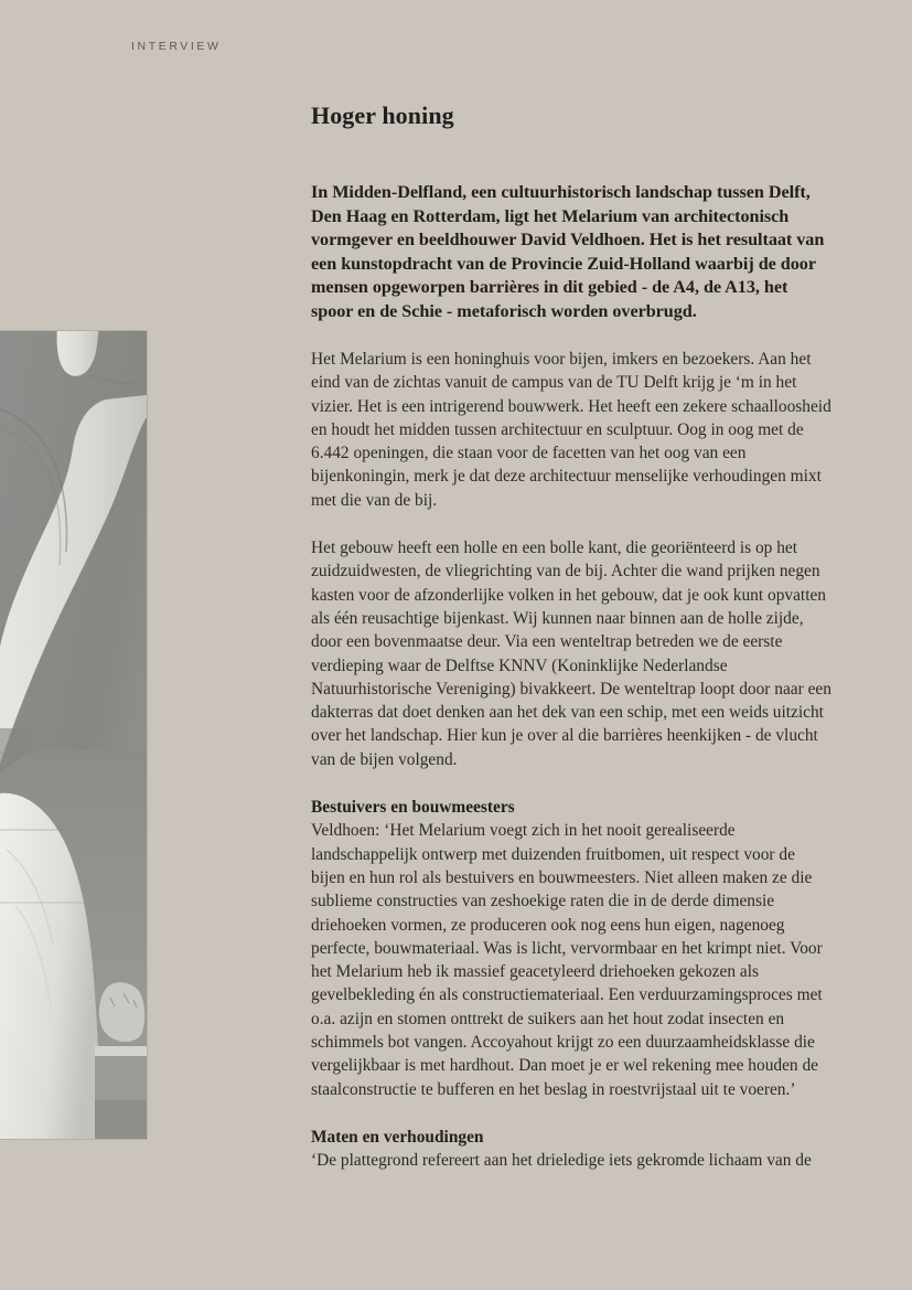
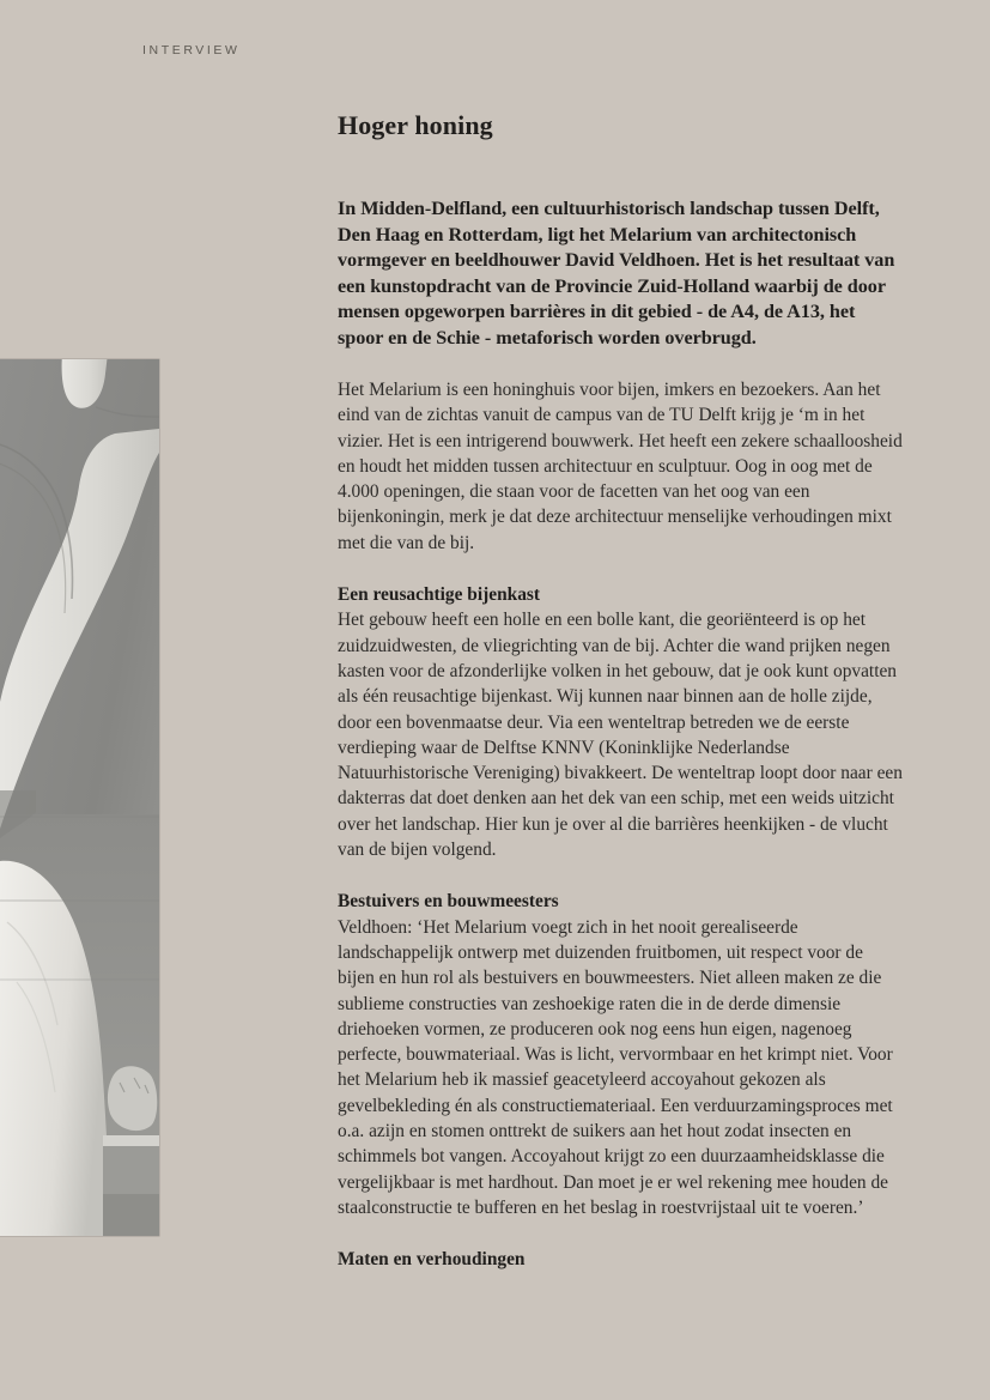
  INTERVIEW
  Hoger honing
  In Midden-Delfland, een cultuurhistorisch landschap tussen Delft, Den Haag en Rotterdam, ligt het Melarium van architectonisch vormgever en beeldhouwer David Veldhoen. Het is het resultaat van een kunstopdracht van de Provincie Zuid-Holland waarbij de door mensen opgeworpen barrières in dit gebied - de A4, de A13, het spoor en de Schie - metaforisch worden overbrugd.
- Het Melarium is een honinghuis voor bijen, imkers en bezoekers. Aan het eind van de zichtas vanuit de campus van de TU Delft krijg je ‘m in het vizier. Het is een intrigerend bouwwerk. Het heeft een zekere schaalloosheid en houdt het midden tussen architectuur en sculptuur. Oog in oog met de 6.442 openingen, die staan voor de facetten van het oog van een bijenkoningin, merk je dat deze architectuur menselijke verhoudingen mixt met die van de bij.
+ Het Melarium is een honinghuis voor bijen, imkers en bezoekers. Aan het eind van de zichtas vanuit de campus van de TU Delft krijg je ‘m in het vizier. Het is een intrigerend bouwwerk. Het heeft een zekere schaalloosheid en houdt het midden tussen architectuur en sculptuur. Oog in oog met de 4.000 openingen, die staan voor de facetten van het oog van een bijenkoningin, merk je dat deze architectuur menselijke verhoudingen mixt met die van de bij.
+ Een reusachtige bijenkast
  Het gebouw heeft een holle en een bolle kant, die georiënteerd is op het zuidzuidwesten, de vliegrichting van de bij. Achter die wand prijken negen kasten voor de afzonderlijke volken in het gebouw, dat je ook kunt opvatten als één reusachtige bijenkast. Wij kunnen naar binnen aan de holle zijde, door een bovenmaatse deur. Via een wenteltrap betreden we de eerste verdieping waar de Delftse KNNV (Koninklijke Nederlandse Natuurhistorische Vereniging) bivakkeert. De wenteltrap loopt door naar een dakterras dat doet denken aan het dek van een schip, met een weids uitzicht over het landschap. Hier kun je over al die barrières heenkijken - de vlucht van de bijen volgend.
  Bestuivers en bouwmeesters
- Veldhoen: ‘Het Melarium voegt zich in het nooit gerealiseerde landschappelijk ontwerp met duizenden fruitbomen, uit respect voor de bijen en hun rol als bestuivers en bouwmeesters. Niet alleen maken ze die sublieme constructies van zeshoekige raten die in de derde dimensie driehoeken vormen, ze produceren ook nog eens hun eigen, nagenoeg perfecte, bouwmateriaal. Was is licht, vervormbaar en het krimpt niet. Voor het Melarium heb ik massief geacetyleerd driehoeken gekozen als gevelbekleding én als constructiemateriaal. Een verduurzamingsproces met o.a. azijn en stomen onttrekt de suikers aan het hout zodat insecten en schimmels bot vangen. Accoyahout krijgt zo een duurzaamheidsklasse die vergelijkbaar is met hardhout. Dan moet je er wel rekening mee houden de staalconstructie te bufferen en het beslag in roestvrijstaal uit te voeren.’
+ Veldhoen: ‘Het Melarium voegt zich in het nooit gerealiseerde landschappelijk ontwerp met duizenden fruitbomen, uit respect voor de bijen en hun rol als bestuivers en bouwmeesters. Niet alleen maken ze die sublieme constructies van zeshoekige raten die in de derde dimensie driehoeken vormen, ze produceren ook nog eens hun eigen, nagenoeg perfecte, bouwmateriaal. Was is licht, vervormbaar en het krimpt niet. Voor het Melarium heb ik massief geacetyleerd accoyahout gekozen als gevelbekleding én als constructiemateriaal. Een verduurzamingsproces met o.a. azijn en stomen onttrekt de suikers aan het hout zodat insecten en schimmels bot vangen. Accoyahout krijgt zo een duurzaamheidsklasse die vergelijkbaar is met hardhout. Dan moet je er wel rekening mee houden de staalconstructie te bufferen en het beslag in roestvrijstaal uit te voeren.’
  Maten en verhoudingen
- ‘De plattegrond refereert aan het drieledige iets gekromde lichaam van de
